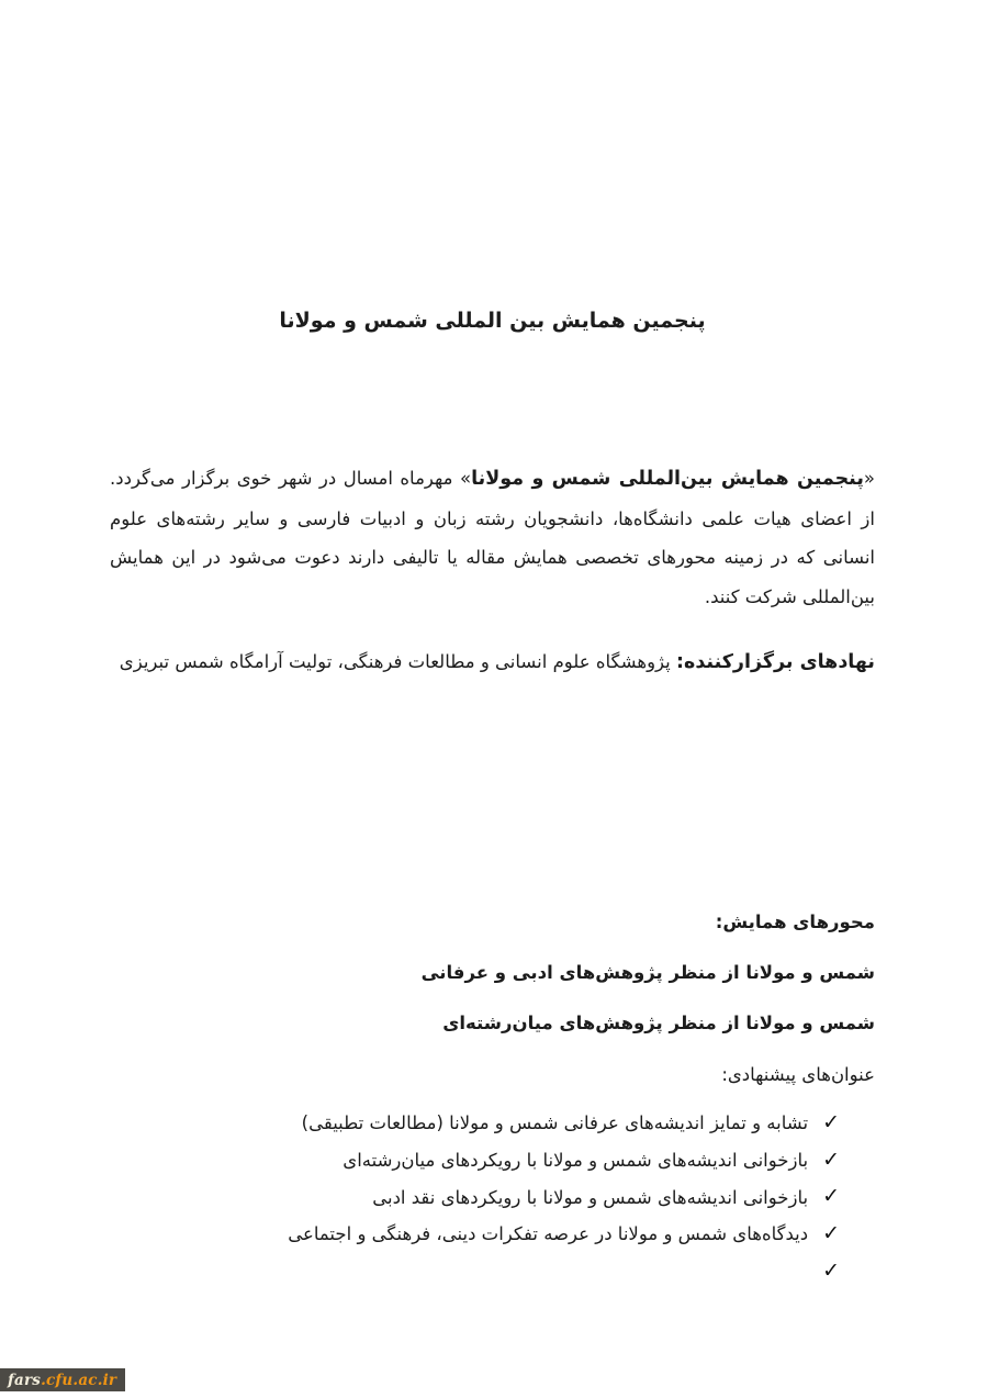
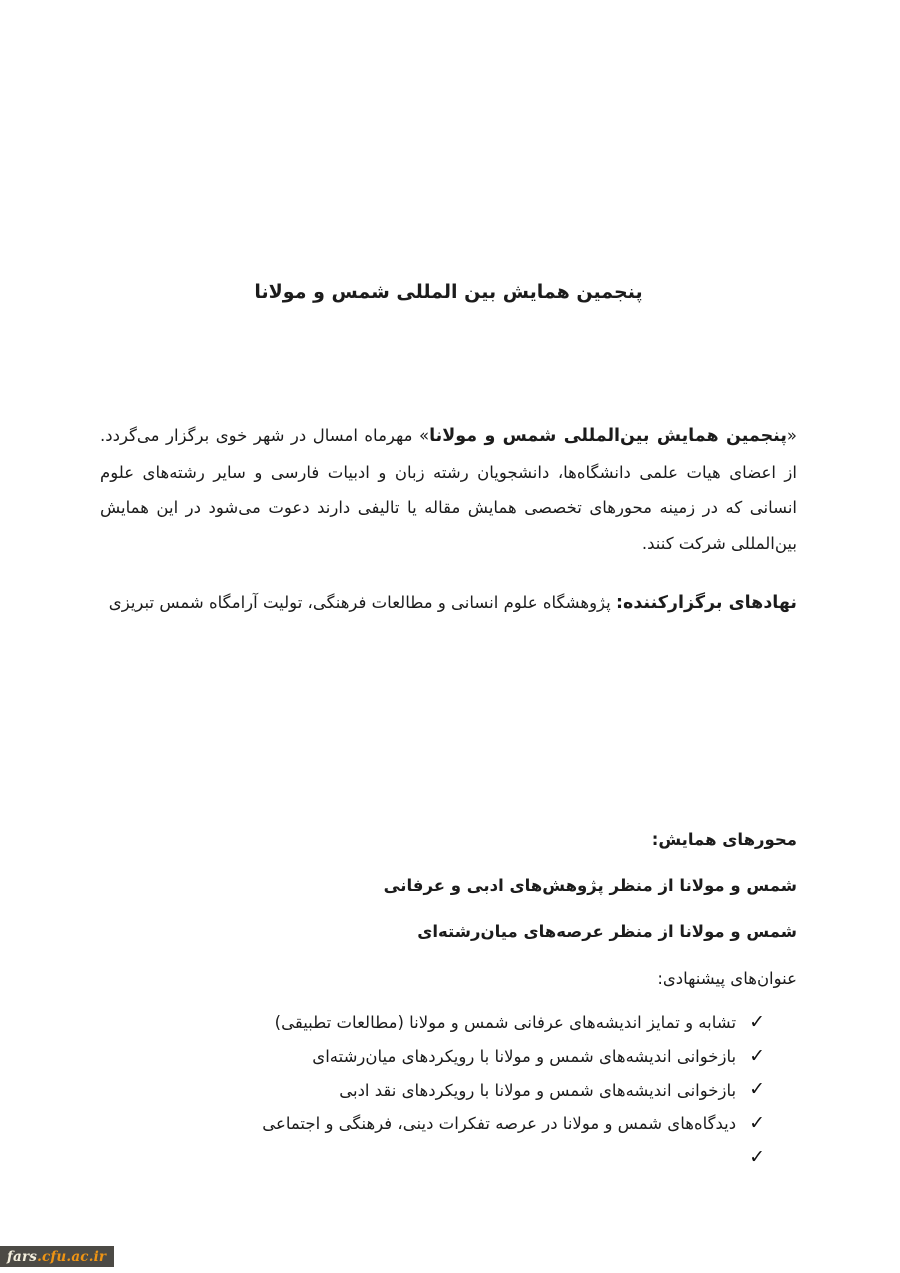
  پنجمین همایش بین المللی شمس و مولانا
  «پنجمین همایش بین‌المللی شمس و مولانا» مهرماه امسال در شهر خوی برگزار می‌گردد. از اعضای هیات علمی دانشگاه‌ها، دانشجویان رشته زبان و ادبیات فارسی و سایر رشته‌های علوم انسانی که در زمینه محورهای تخصصی همایش مقاله یا تالیفی دارند دعوت می‌شود در این همایش بین‌المللی شرکت کنند.
  نهادهای برگزارکننده: پژوهشگاه علوم انسانی و مطالعات فرهنگی، تولیت آرامگاه شمس تبریزی
  محورهای همایش:
  شمس و مولانا از منظر پژوهش‌های ادبی و عرفانی
- شمس و مولانا از منظر پژوهش‌های میان‌رشته‌ای
+ شمس و مولانا از منظر عرصه‌های میان‌رشته‌ای
  عنوان‌های پیشنهادی:
  ✓
  تشابه و تمایز اندیشه‌های عرفانی شمس و مولانا (مطالعات تطبیقی)
  ✓
  بازخوانی اندیشه‌های شمس و مولانا با رویکردهای میان‌رشته‌ای
  ✓
  بازخوانی اندیشه‌های شمس و مولانا با رویکردهای نقد ادبی
  ✓
  دیدگاه‌های شمس و مولانا در عرصه تفکرات دینی، فرهنگی و اجتماعی
  ✓
  fars
  .cfu.ac.ir
